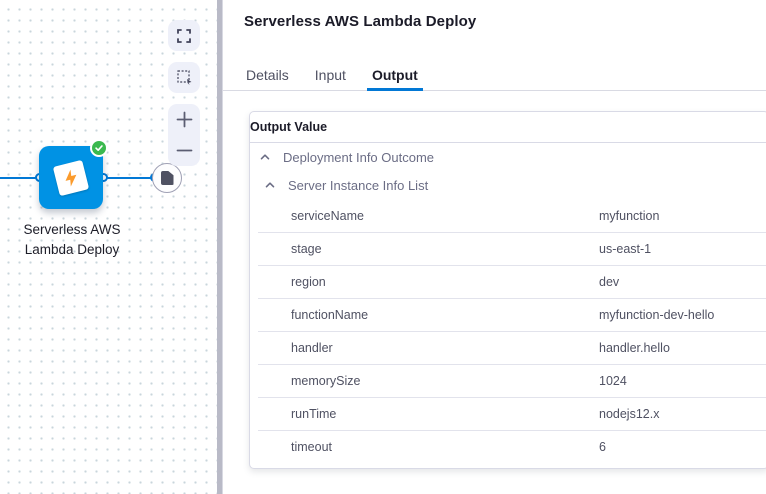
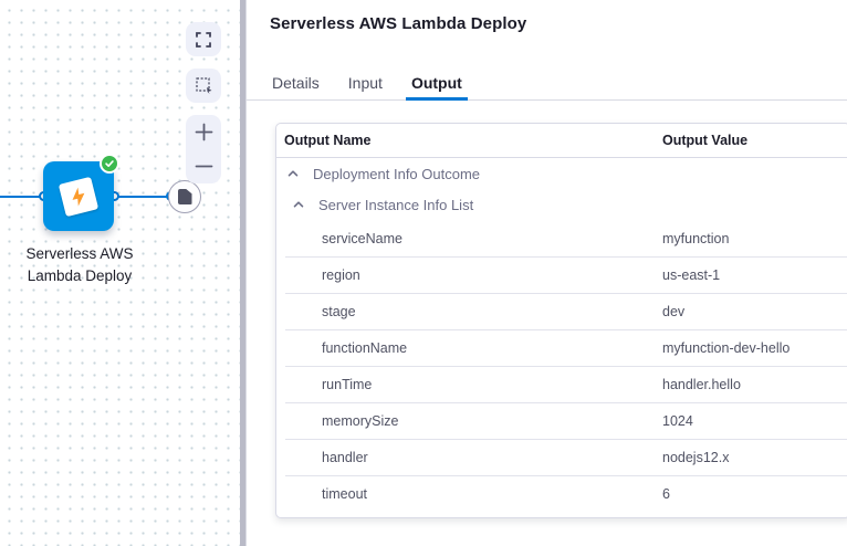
  Serverless AWS
  Lambda Deploy
  Serverless AWS Lambda Deploy
  Details
  Input
  Output
+ Output Name
  Output Value
  Deployment Info Outcome
  Server Instance Info List
  serviceName
  myfunction
- stage
+ region
  us-east-1
- region
+ stage
  dev
  functionName
  myfunction-dev-hello
- handler
+ runTime
  handler.hello
  memorySize
  1024
- runTime
+ handler
  nodejs12.x
  timeout
  6
